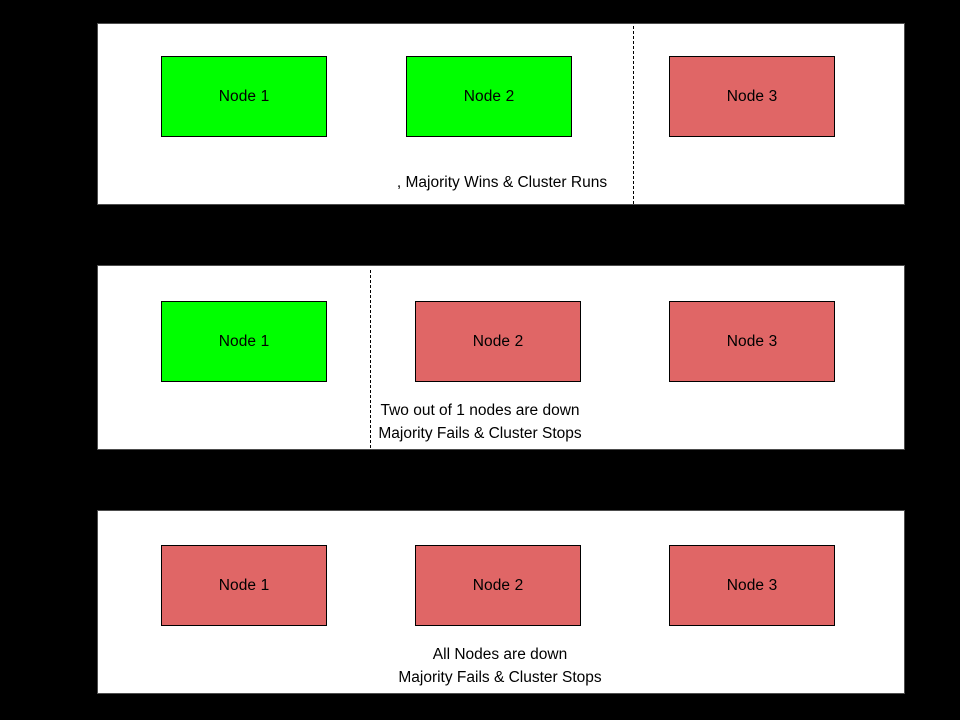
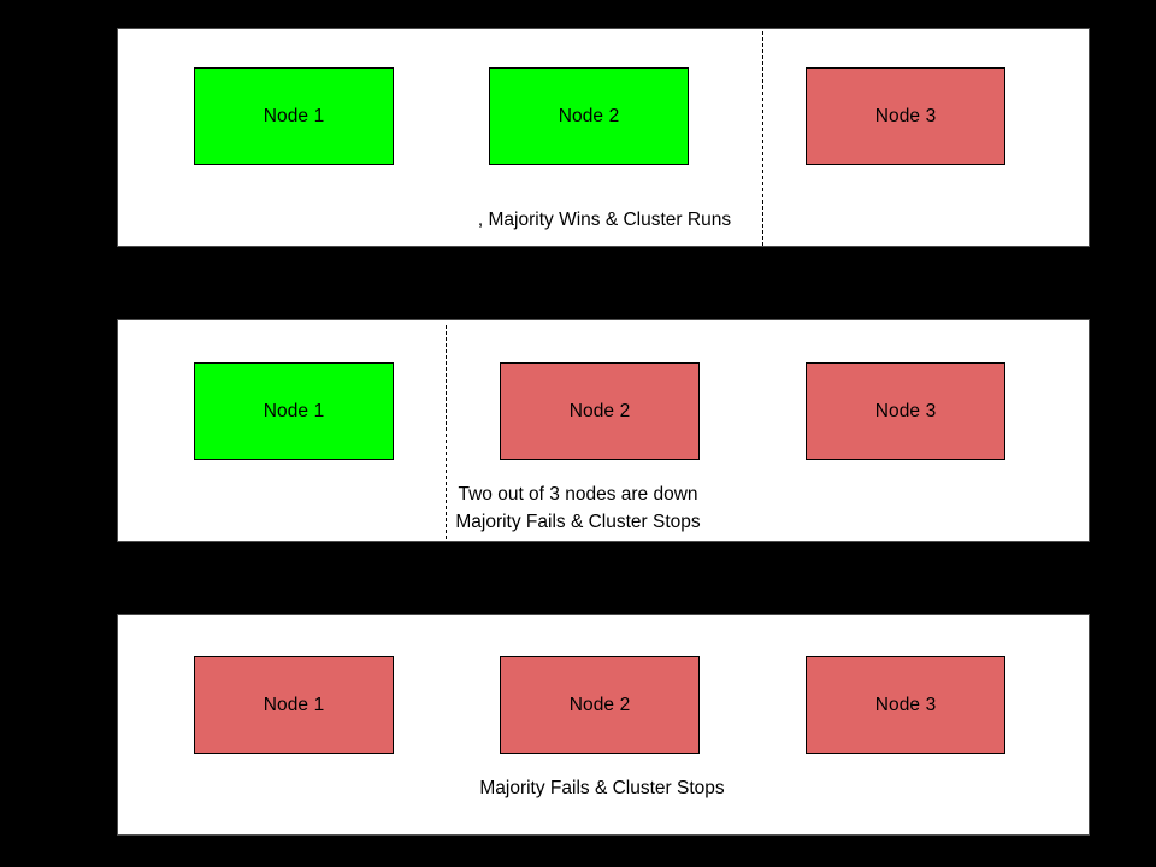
  Node 1
  Node 2
  Node 3
  , Majority Wins & Cluster Runs
  Node 1
  Node 2
  Node 3
- Two out of 1 nodes are down
+ Two out of 3 nodes are down
  Majority Fails & Cluster Stops
  Node 1
  Node 2
  Node 3
- All Nodes are down
  Majority Fails & Cluster Stops
